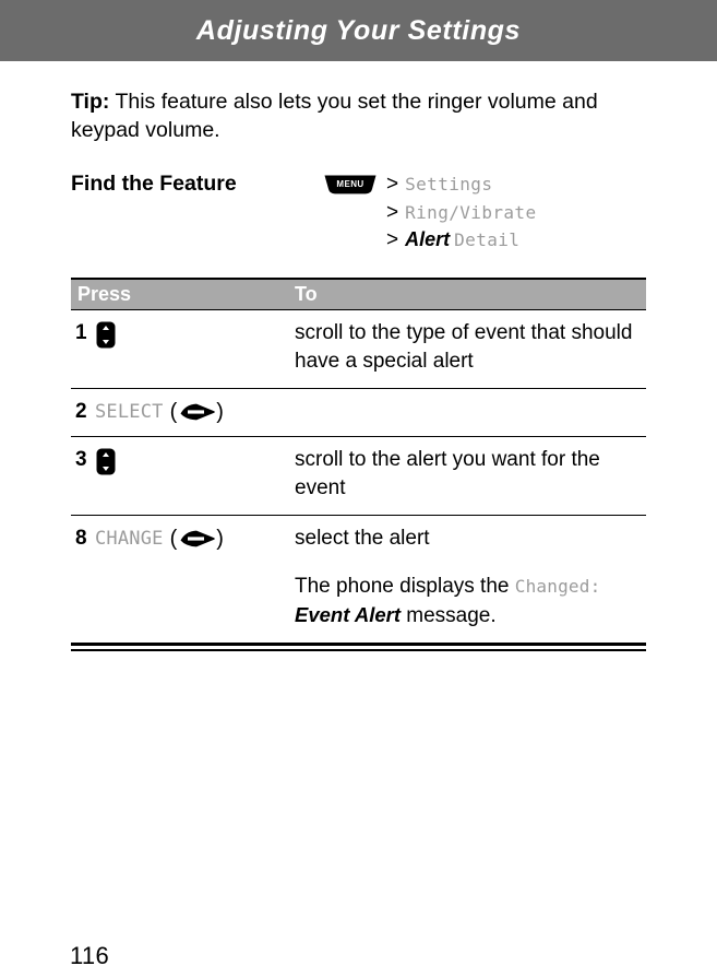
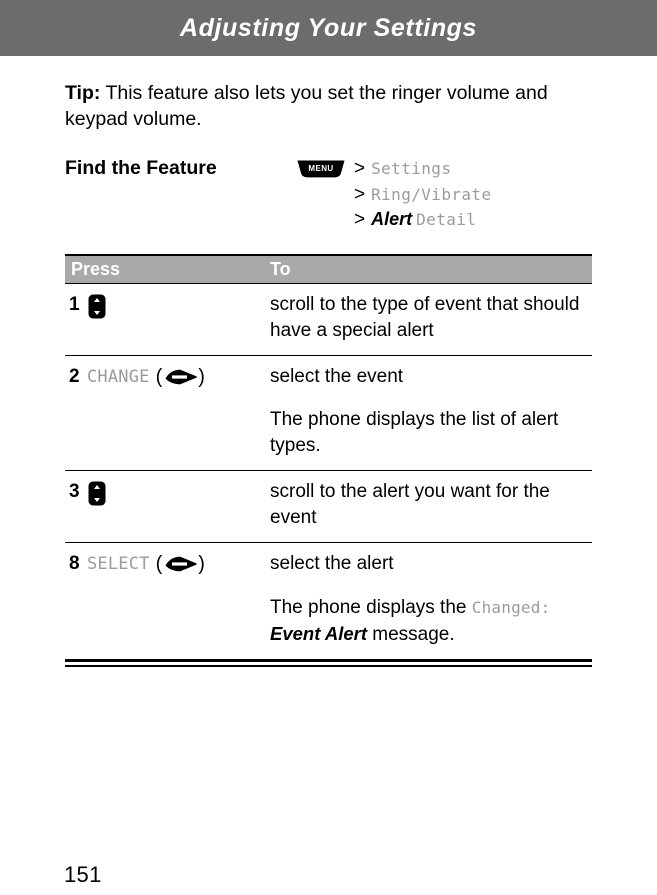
  Adjusting Your Settings
  Tip: This feature also lets you set the ringer volume and keypad volume.
  Find the Feature
  MENU
  >
  Settings
  >
  Ring/Vibrate
  >
  Alert
  Detail
  Press
  To
  1
  scroll to the type of event that should have a special alert
  2
- SELECT
+ CHANGE
  (
  )
+ select the event
+ The phone displays the list of alert types.
  3
  scroll to the alert you want for the event
  8
- CHANGE
+ SELECT
  (
  )
  select the alert
  The phone displays the Changed: Event Alert message.
- 116
+ 151
